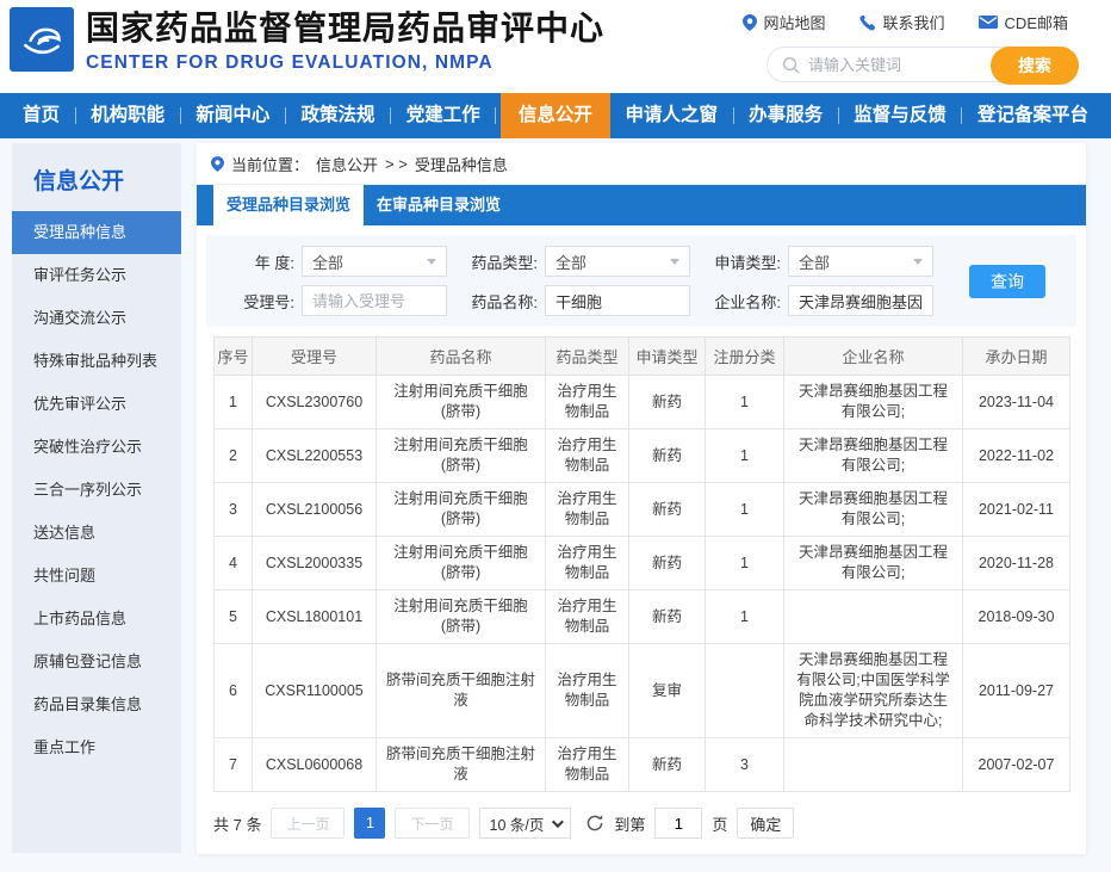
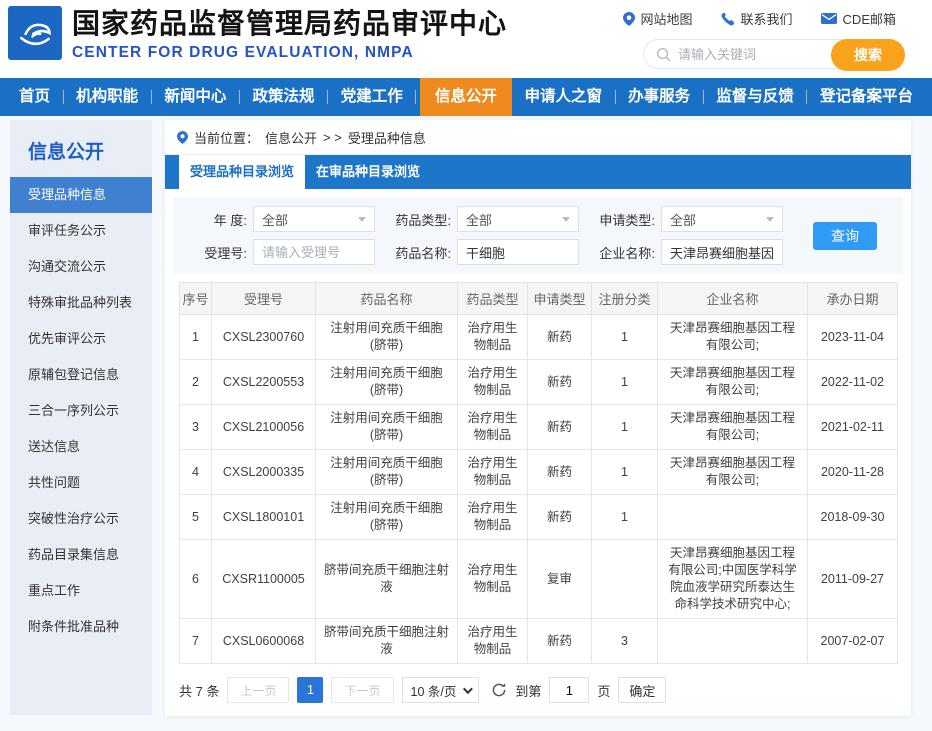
  国家药品监督管理局药品审评中心
  CENTER FOR DRUG EVALUATION, NMPA
  网站地图
  联系我们
  CDE邮箱
  请输入关键词
  搜索
  首页
  机构职能
  新闻中心
  政策法规
  党建工作
  信息公开
  申请人之窗
  办事服务
  监督与反馈
  登记备案平台
  信息公开
  受理品种信息
  审评任务公示
  沟通交流公示
  特殊审批品种列表
  优先审评公示
- 突破性治疗公示
+ 原辅包登记信息
  三合一序列公示
  送达信息
  共性问题
- 上市药品信息
- 原辅包登记信息
+ 突破性治疗公示
  药品目录集信息
  重点工作
+ 附条件批准品种
  当前位置：
  信息公开
  > >
  受理品种信息
  受理品种目录浏览
  在审品种目录浏览
  年 度:
  全部
  药品类型:
  全部
  申请类型:
  全部
  受理号:
  请输入受理号
  药品名称:
  干细胞
  企业名称:
  查询
  序号	受理号	药品名称	药品类型	申请类型	注册分类	企业名称	承办日期
  1	CXSL2300760	注射用间充质干细胞(脐带)	治疗用生物制品	新药	1	天津昂赛细胞基因工程有限公司;	2023-11-04
  2	CXSL2200553	注射用间充质干细胞(脐带)	治疗用生物制品	新药	1	天津昂赛细胞基因工程有限公司;	2022-11-02
  3	CXSL2100056	注射用间充质干细胞(脐带)	治疗用生物制品	新药	1	天津昂赛细胞基因工程有限公司;	2021-02-11
  4	CXSL2000335	注射用间充质干细胞(脐带)	治疗用生物制品	新药	1	天津昂赛细胞基因工程有限公司;	2020-11-28
  5	CXSL1800101	注射用间充质干细胞(脐带)	治疗用生物制品	新药	1		2018-09-30
  6	CXSR1100005	脐带间充质干细胞注射液	治疗用生物制品	复审		天津昂赛细胞基因工程有限公司;中国医学科学院血液学研究所泰达生命科学技术研究中心;	2011-09-27
  7	CXSL0600068	脐带间充质干细胞注射液	治疗用生物制品	新药	3		2007-02-07
  共 7 条
  上一页
  1
  下一页
  10 条/页
  到第
  1
  页
  确定
